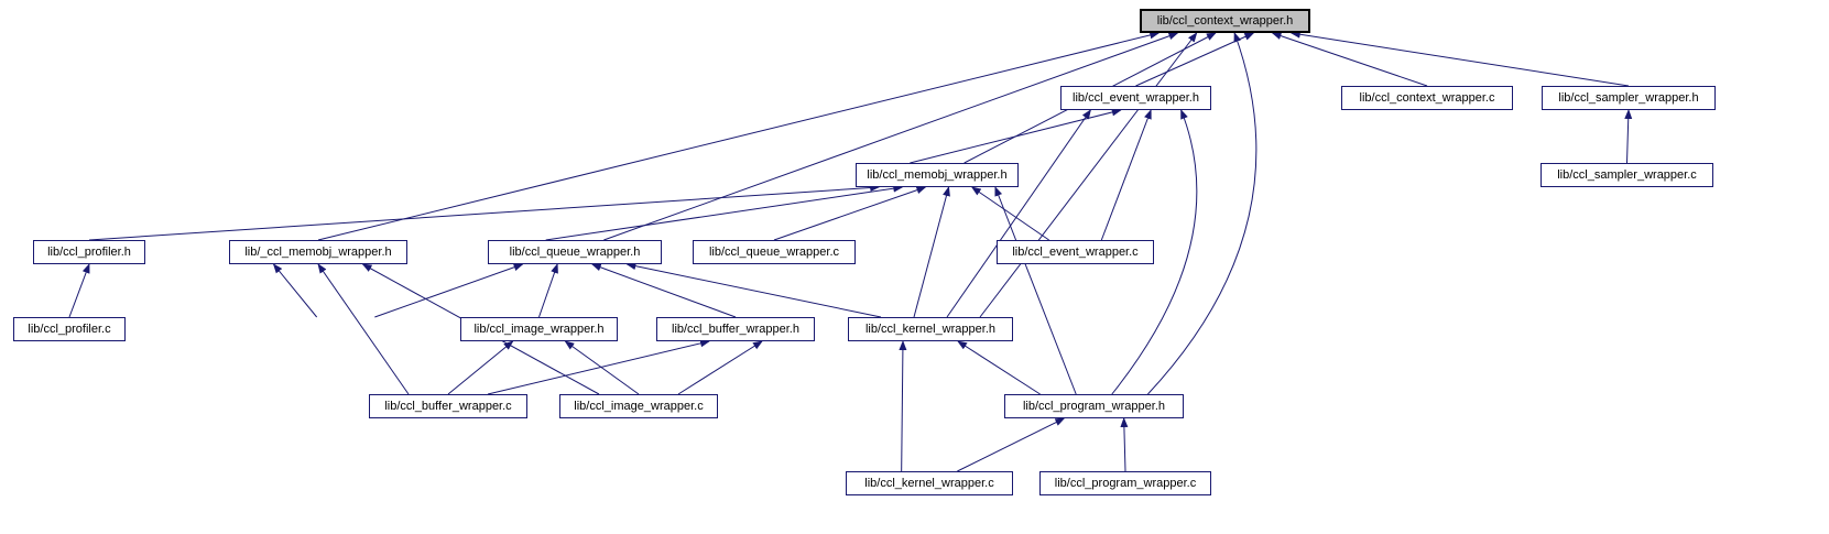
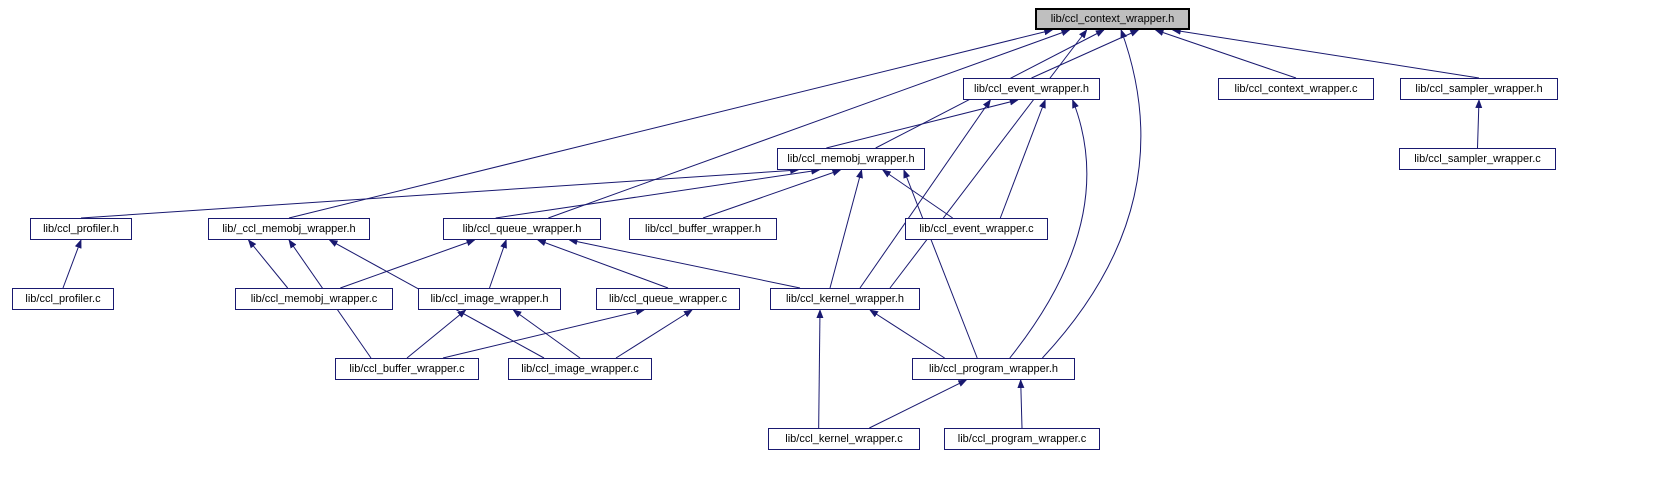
  lib/ccl_context_wrapper.h
  lib/ccl_event_wrapper.h
  lib/ccl_context_wrapper.c
  lib/ccl_sampler_wrapper.h
  lib/ccl_memobj_wrapper.h
  lib/ccl_sampler_wrapper.c
  lib/ccl_profiler.h
  lib/_ccl_memobj_wrapper.h
  lib/ccl_queue_wrapper.h
- lib/ccl_queue_wrapper.c
+ lib/ccl_buffer_wrapper.h
  lib/ccl_event_wrapper.c
  lib/ccl_profiler.c
+ lib/ccl_memobj_wrapper.c
  lib/ccl_image_wrapper.h
- lib/ccl_buffer_wrapper.h
+ lib/ccl_queue_wrapper.c
  lib/ccl_kernel_wrapper.h
  lib/ccl_buffer_wrapper.c
  lib/ccl_image_wrapper.c
  lib/ccl_program_wrapper.h
  lib/ccl_kernel_wrapper.c
  lib/ccl_program_wrapper.c
